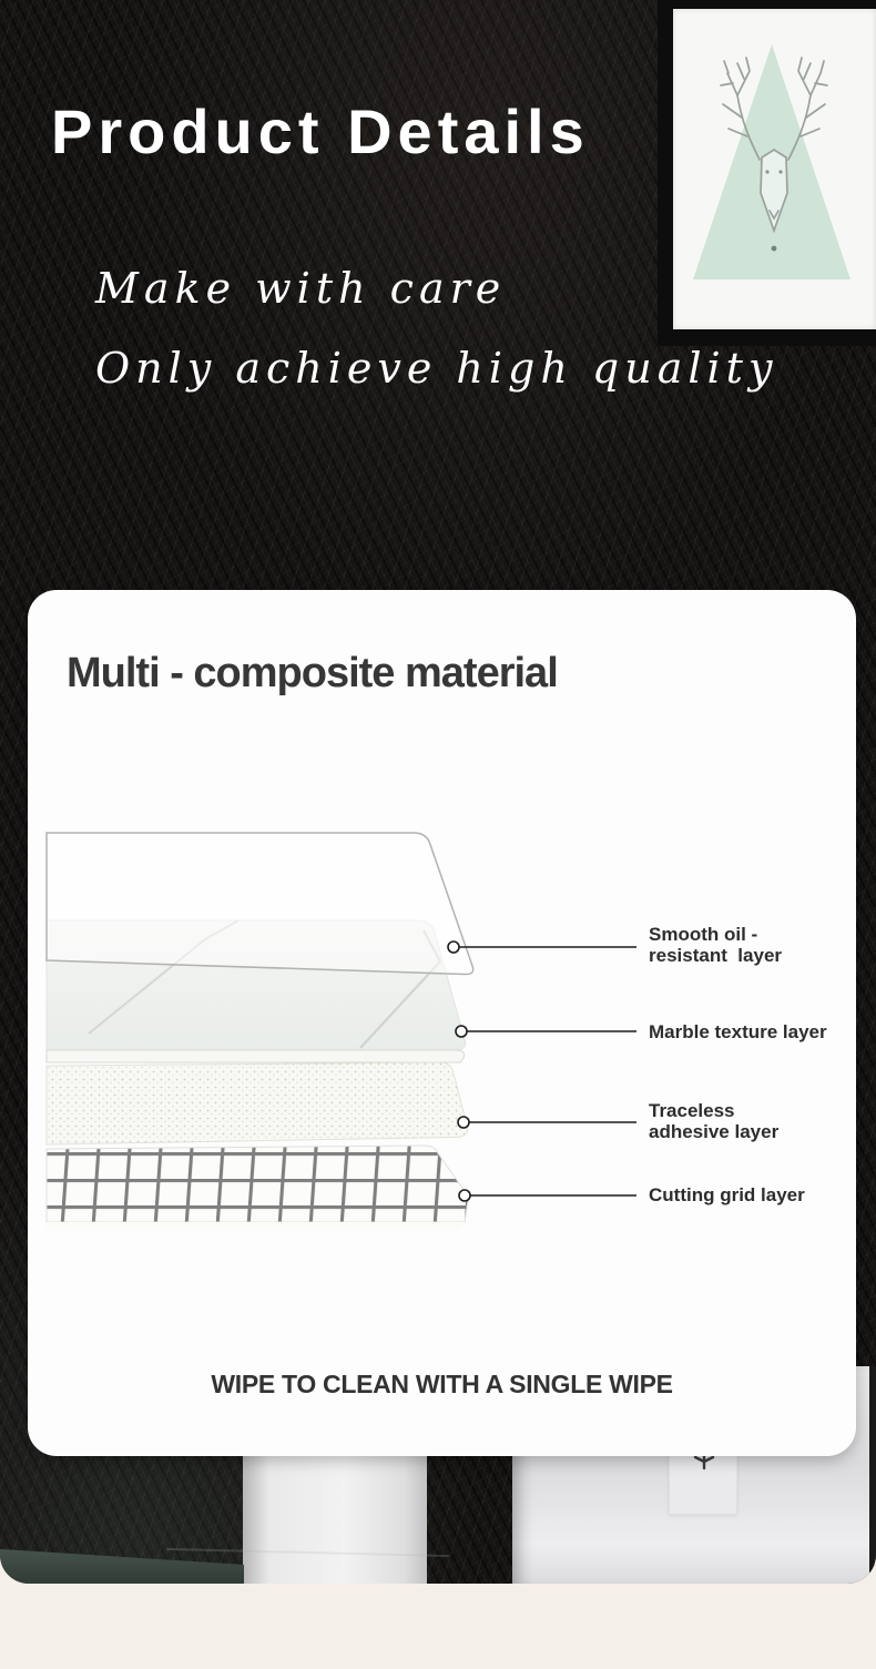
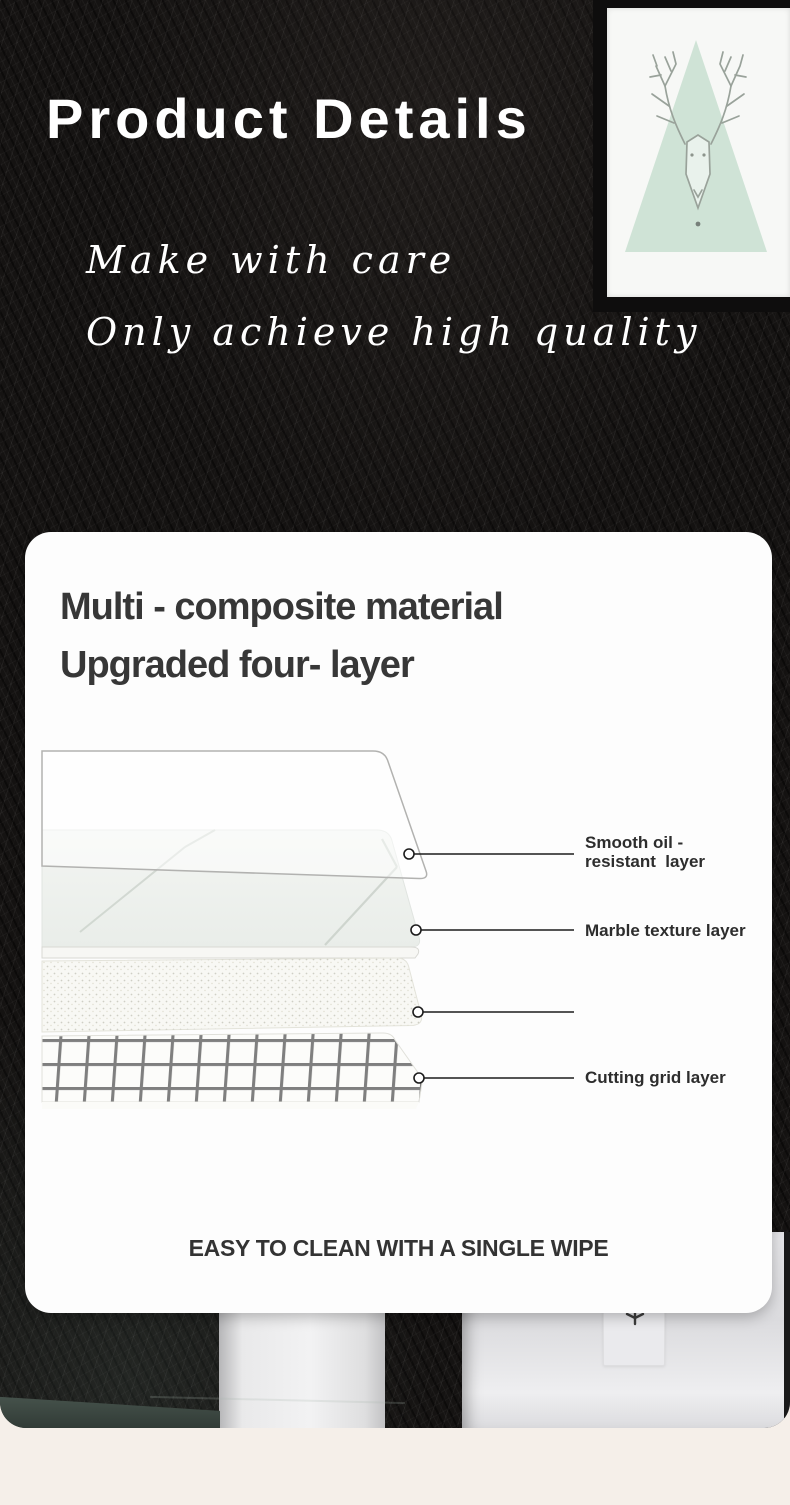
  Product Details
  Make with care
  Only achieve high quality
  Multi - composite material
+ Upgraded four- layer
  Smooth oil -
  resistant layer
  Marble texture layer
- Traceless
- adhesive layer
  Cutting grid layer
- WIPE TO CLEAN WITH A SINGLE WIPE
+ EASY TO CLEAN WITH A SINGLE WIPE
